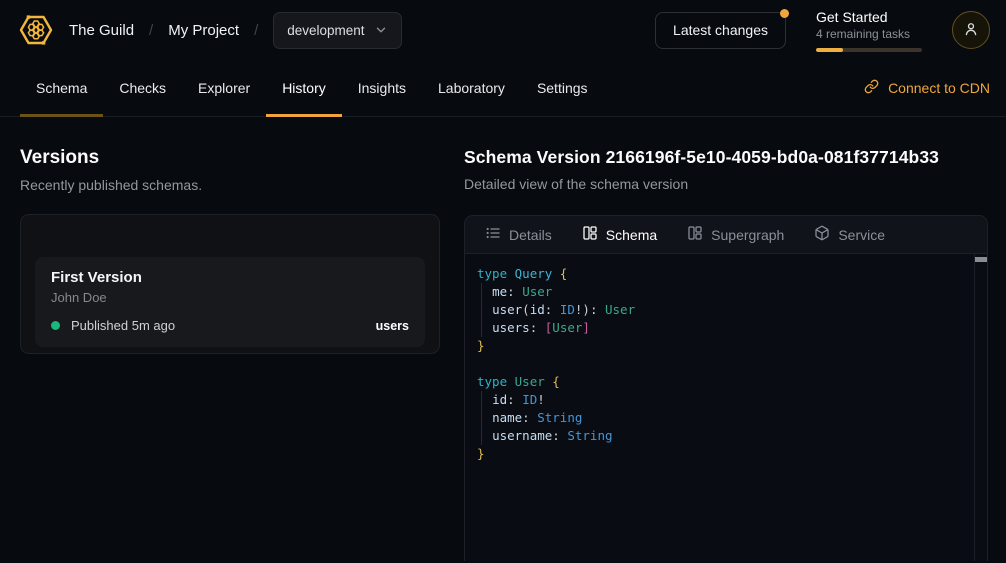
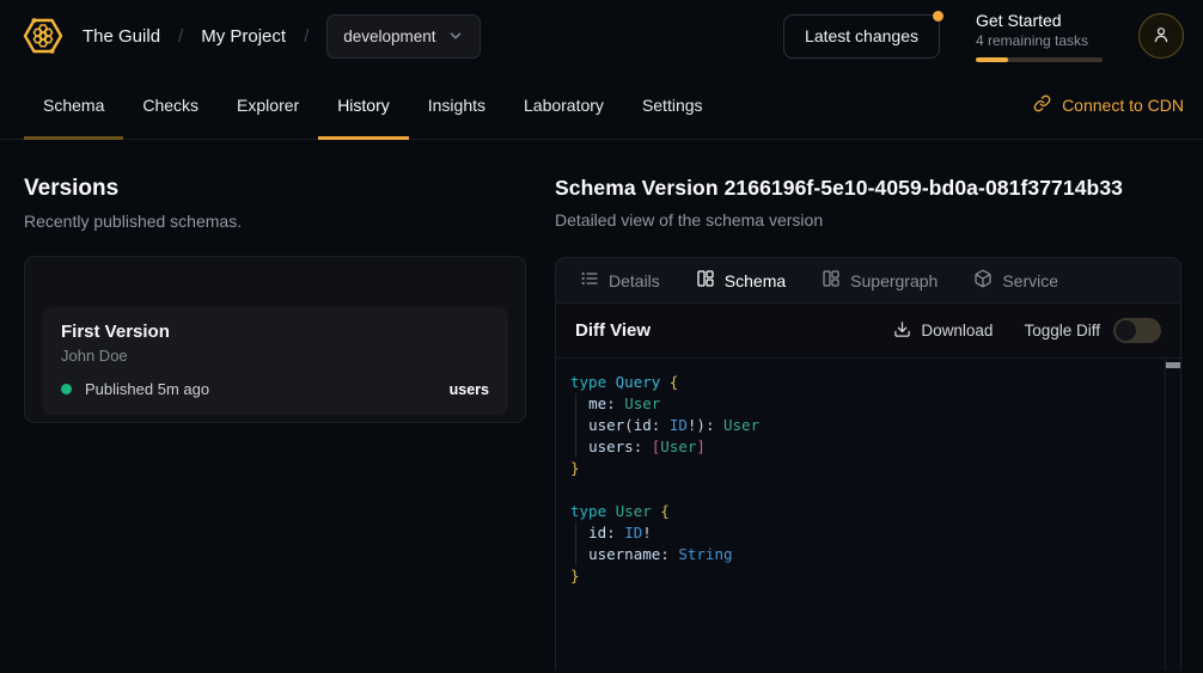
  The Guild
  /
  My Project
  /
  development
  Latest changes
  Get Started
  4 remaining tasks
  Schema
  Checks
  Explorer
  History
  Insights
  Laboratory
  Settings
  Connect to CDN
  Versions
  Recently published schemas.
  First Version
  John Doe
  Published 5m ago
  users
  Schema Version 2166196f-5e10-4059-bd0a-081f37714b33
  Detailed view of the schema version
  Details
  Schema
  Supergraph
  Service
+ Diff View
+ Download
+ Toggle Diff
  type Query {
  me: User
  user(id: ID!): User
  users: [User]
  }
  type User {
  id: ID!
- name: String
  username: String
  }
